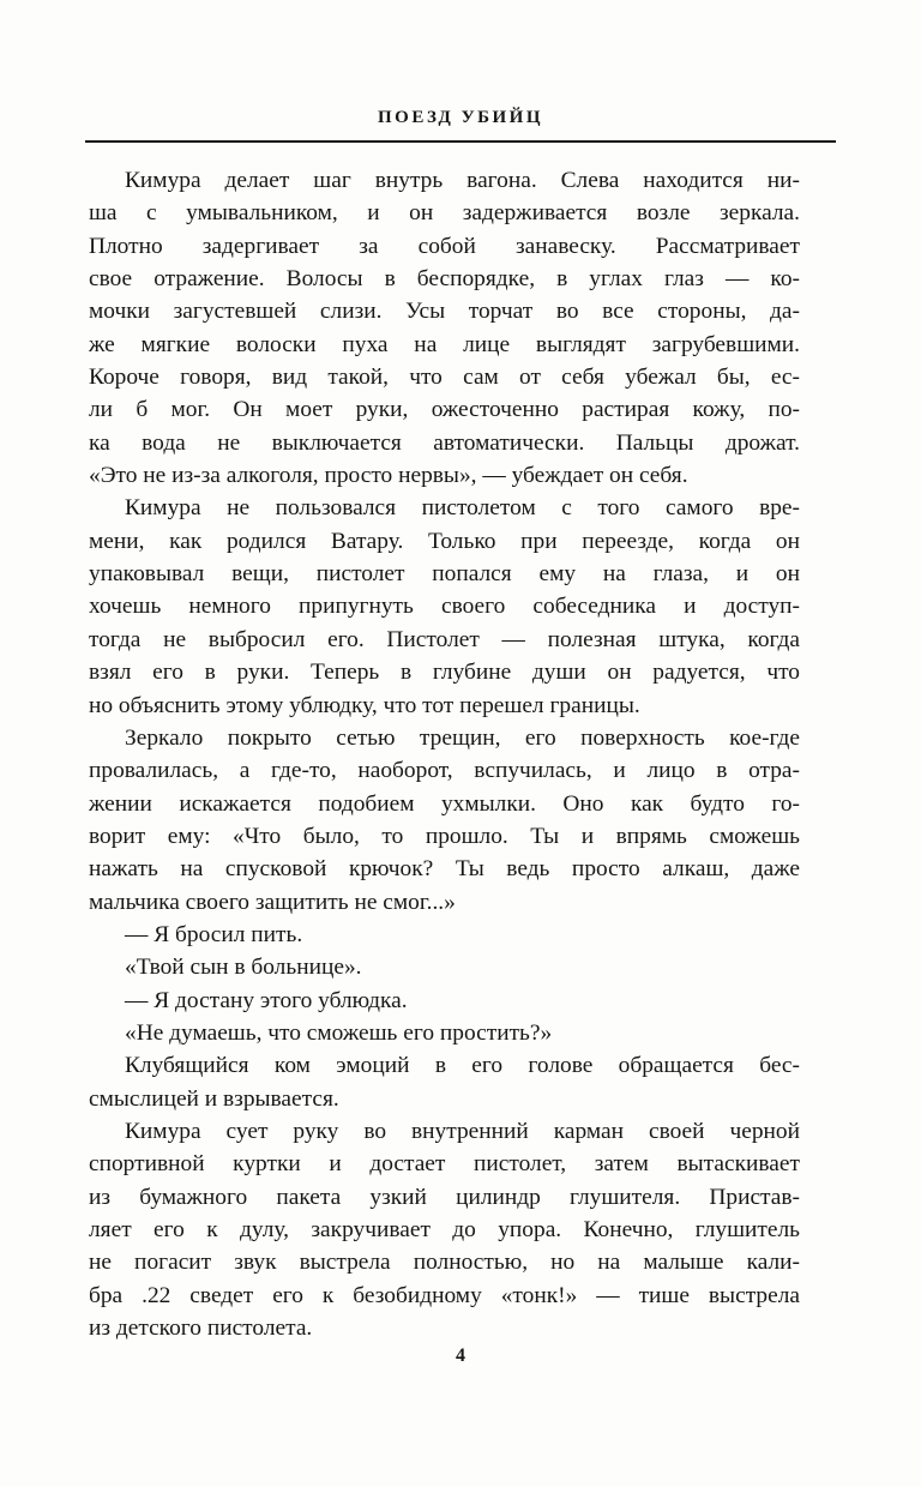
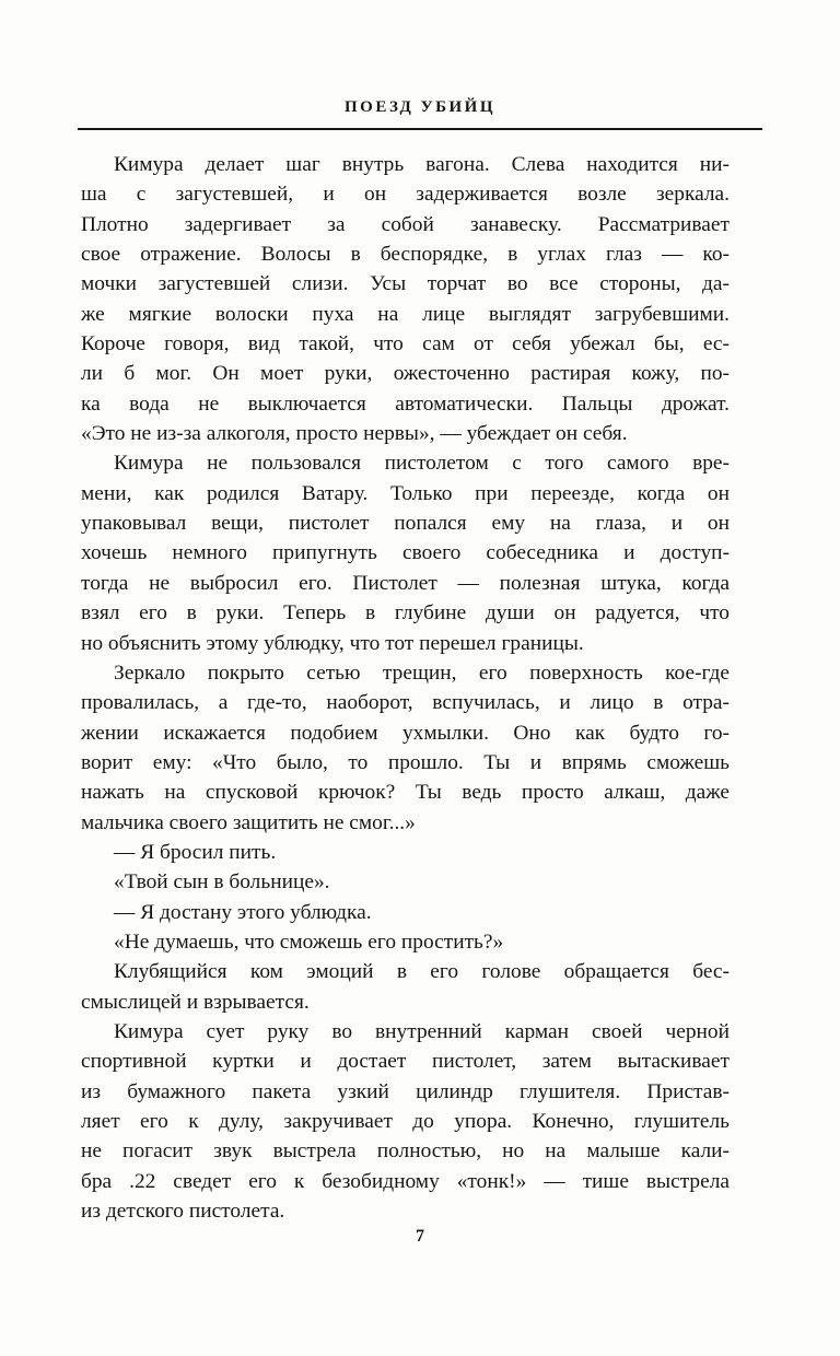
  ПОЕЗД УБИЙЦ
  Кимура делает шаг внутрь вагона. Слева находится ни-
- ша с умывальником, и он задерживается возле зеркала.
+ ша с загустевшей, и он задерживается возле зеркала.
  Плотно задергивает за собой занавеску. Рассматривает
  свое отражение. Волосы в беспорядке, в углах глаз — ко-
  мочки загустевшей слизи. Усы торчат во все стороны, да-
  же мягкие волоски пуха на лице выглядят загрубевшими.
  Короче говоря, вид такой, что сам от себя убежал бы, ес-
  ли б мог. Он моет руки, ожесточенно растирая кожу, по-
  ка вода не выключается автоматически. Пальцы дрожат.
  «Это не из-за алкоголя, просто нервы», — убеждает он себя.
  Кимура не пользовался пистолетом с того самого вре-
  мени, как родился Ватару. Только при переезде, когда он
  упаковывал вещи, пистолет попался ему на глаза, и он
  хочешь немного припугнуть своего собеседника и доступ-
  тогда не выбросил его. Пистолет — полезная штука, когда
  взял его в руки. Теперь в глубине души он радуется, что
  но объяснить этому ублюдку, что тот перешел границы.
  Зеркало покрыто сетью трещин, его поверхность кое-где
  провалилась, а где-то, наоборот, вспучилась, и лицо в отра-
  жении искажается подобием ухмылки. Оно как будто го-
  ворит ему: «Что было, то прошло. Ты и впрямь сможешь
  нажать на спусковой крючок? Ты ведь просто алкаш, даже
  мальчика своего защитить не смог...»
  — Я бросил пить.
  «Твой сын в больнице».
  — Я достану этого ублюдка.
  «Не думаешь, что сможешь его простить?»
  Клубящийся ком эмоций в его голове обращается бес-
  смыслицей и взрывается.
  Кимура сует руку во внутренний карман своей черной
  спортивной куртки и достает пистолет, затем вытаскивает
  из бумажного пакета узкий цилиндр глушителя. Пристав-
  ляет его к дулу, закручивает до упора. Конечно, глушитель
  не погасит звук выстрела полностью, но на малыше кали-
  бра .22 сведет его к безобидному «тонк!» — тише выстрела
  из детского пистолета.
- 4
+ 7
